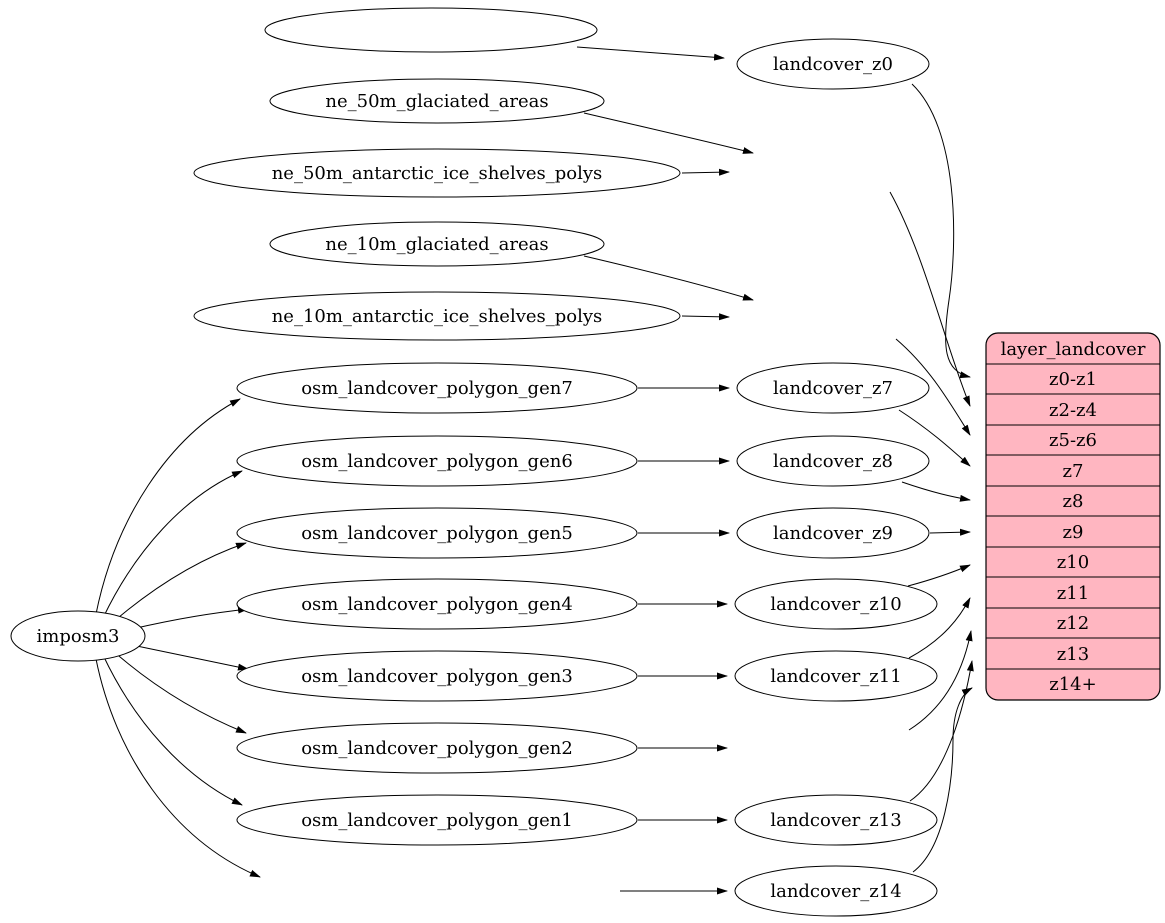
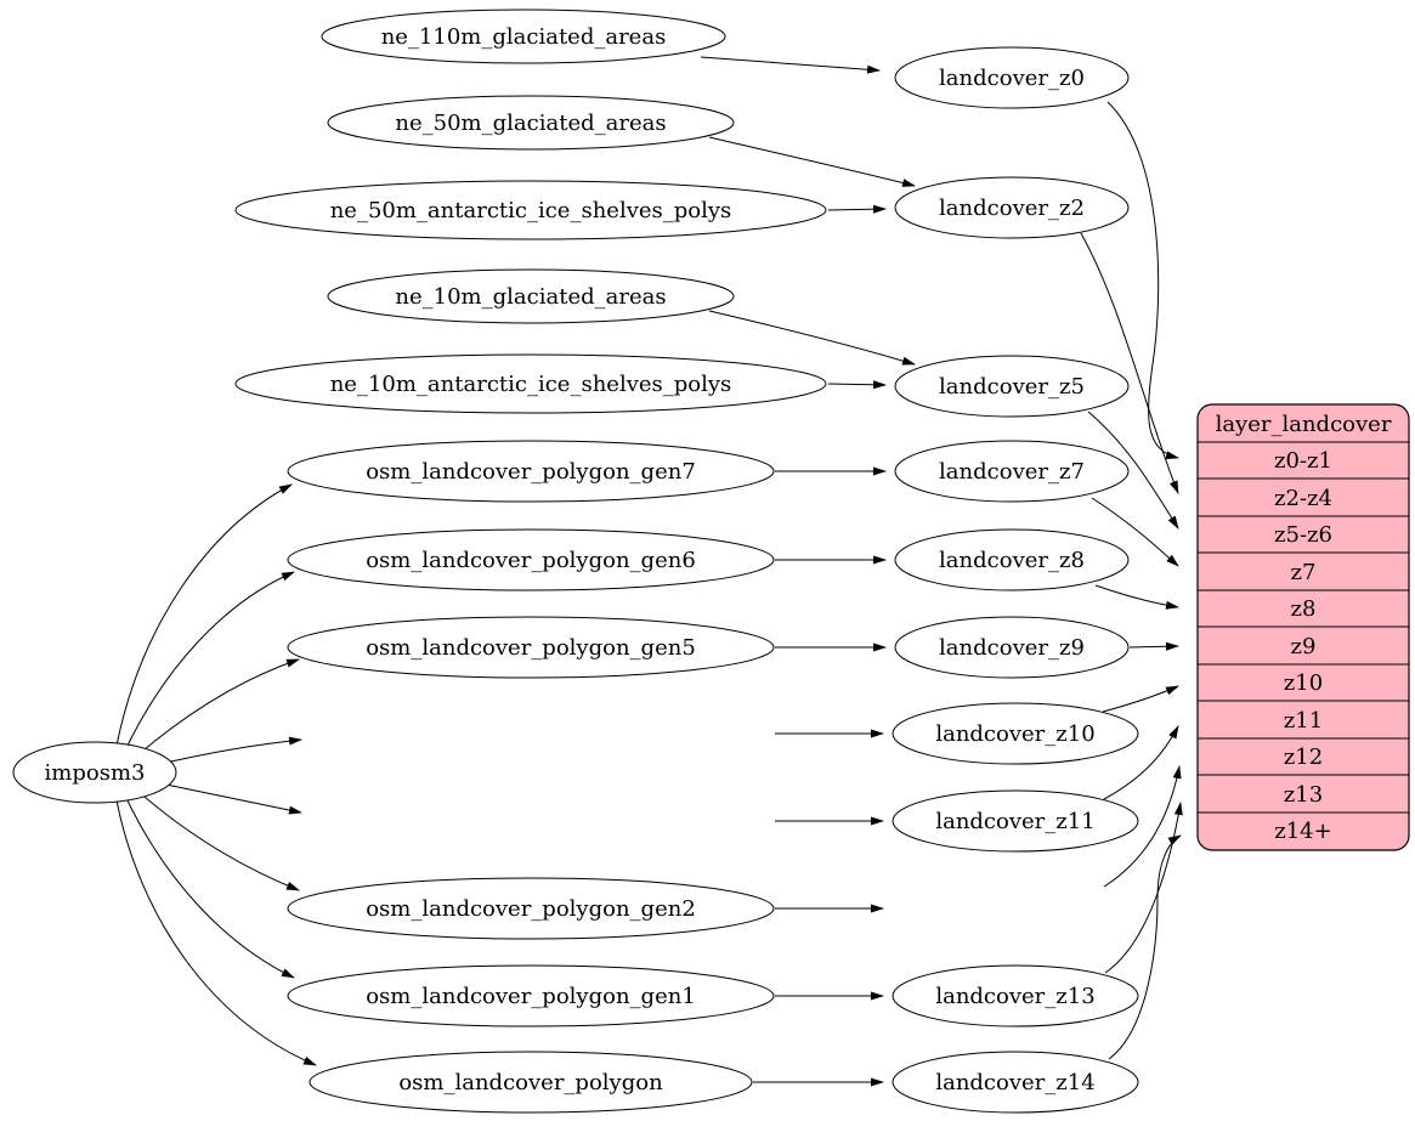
  imposm3
+ ne_110m_glaciated_areas
  ne_50m_glaciated_areas
  ne_50m_antarctic_ice_shelves_polys
  ne_10m_glaciated_areas
  ne_10m_antarctic_ice_shelves_polys
  osm_landcover_polygon_gen7
  osm_landcover_polygon_gen6
  osm_landcover_polygon_gen5
- osm_landcover_polygon_gen4
- osm_landcover_polygon_gen3
  osm_landcover_polygon_gen2
  osm_landcover_polygon_gen1
+ osm_landcover_polygon
  landcover_z0
+ landcover_z2
+ landcover_z5
  landcover_z7
  landcover_z8
  landcover_z9
  landcover_z10
  landcover_z11
  landcover_z13
  landcover_z14
  layer_landcover
  z0-z1
  z2-z4
  z5-z6
  z7
  z8
  z9
  z10
  z11
  z12
  z13
  z14+
